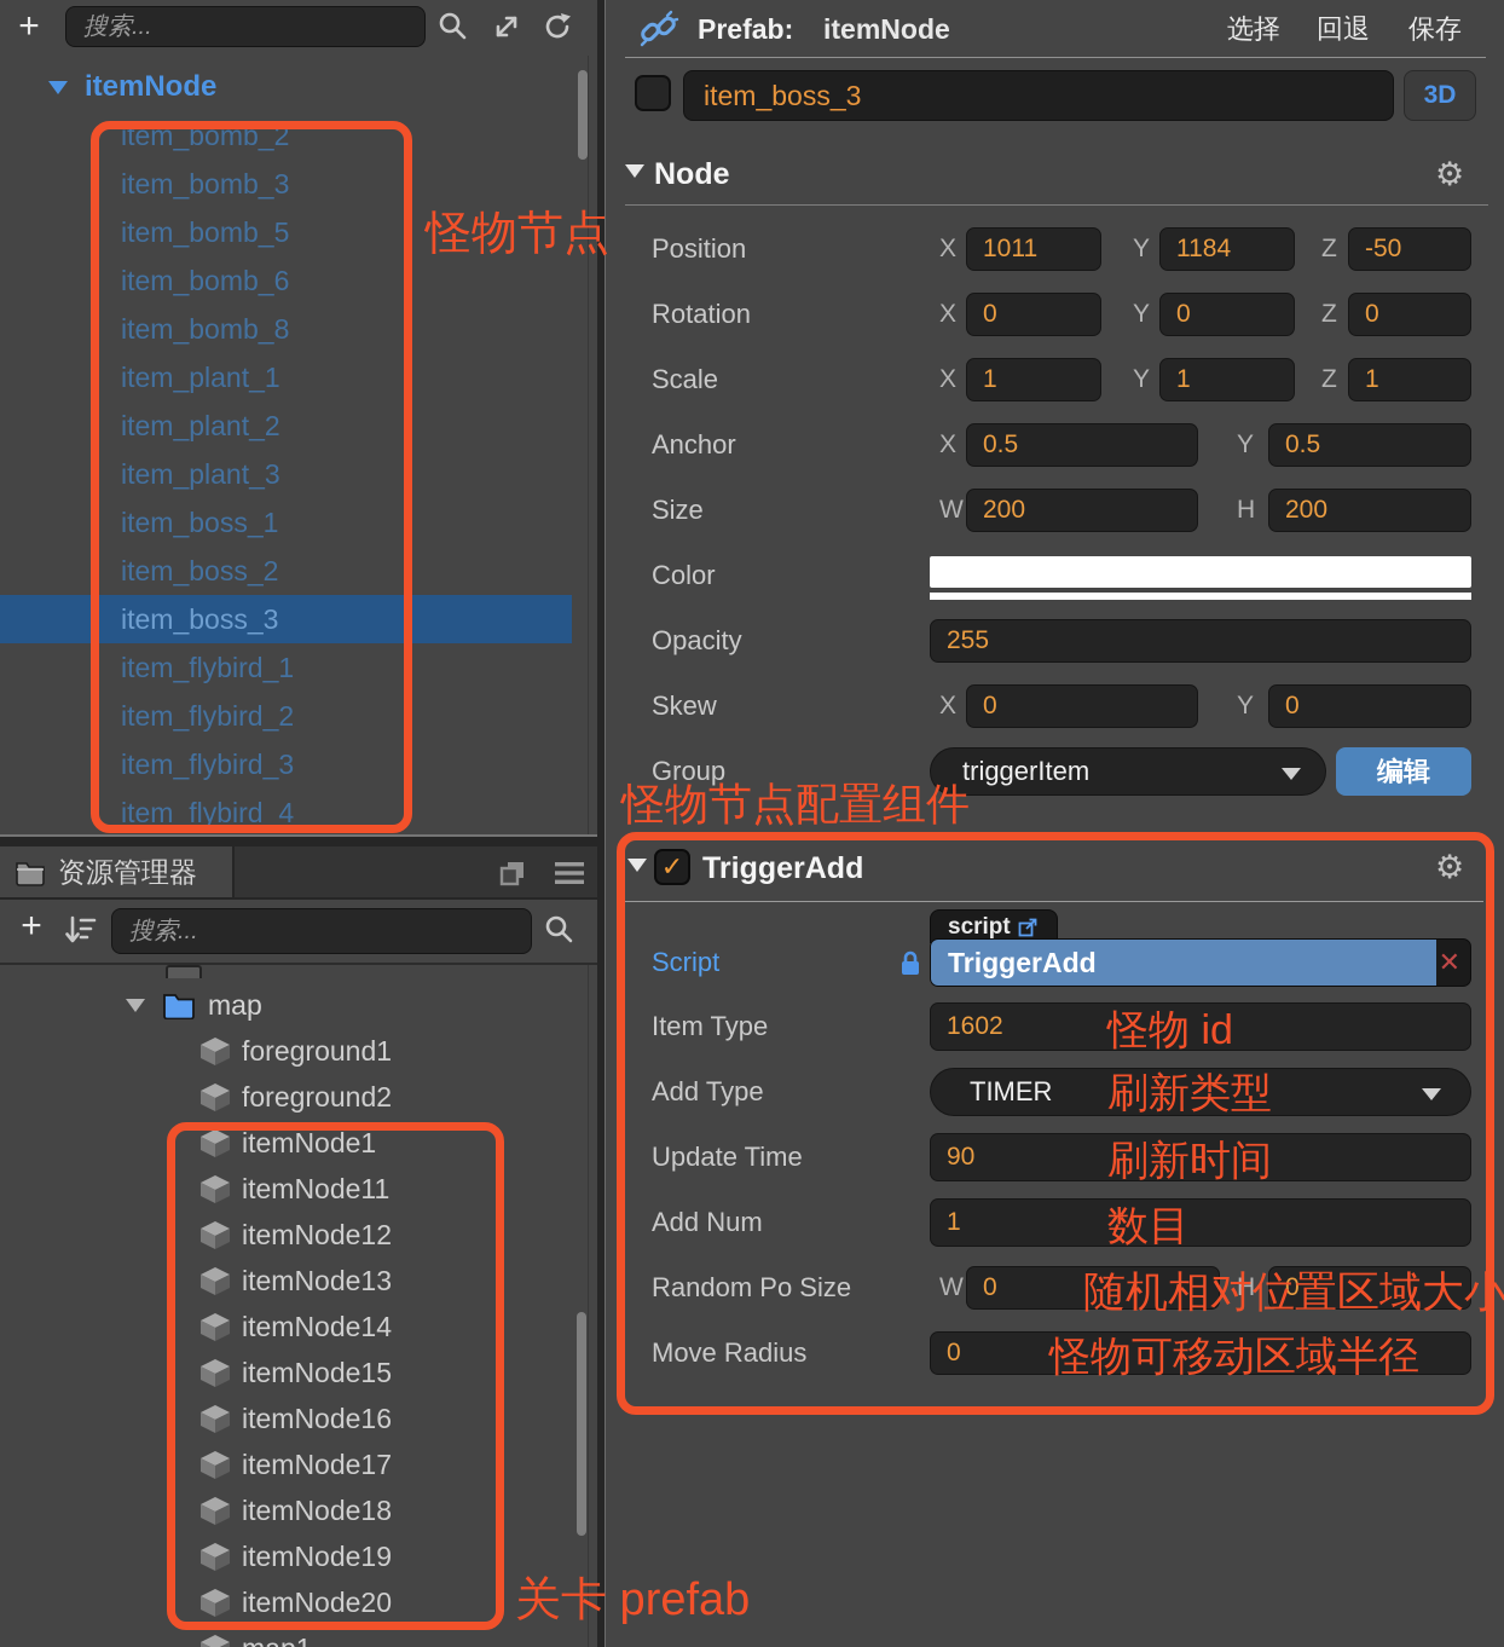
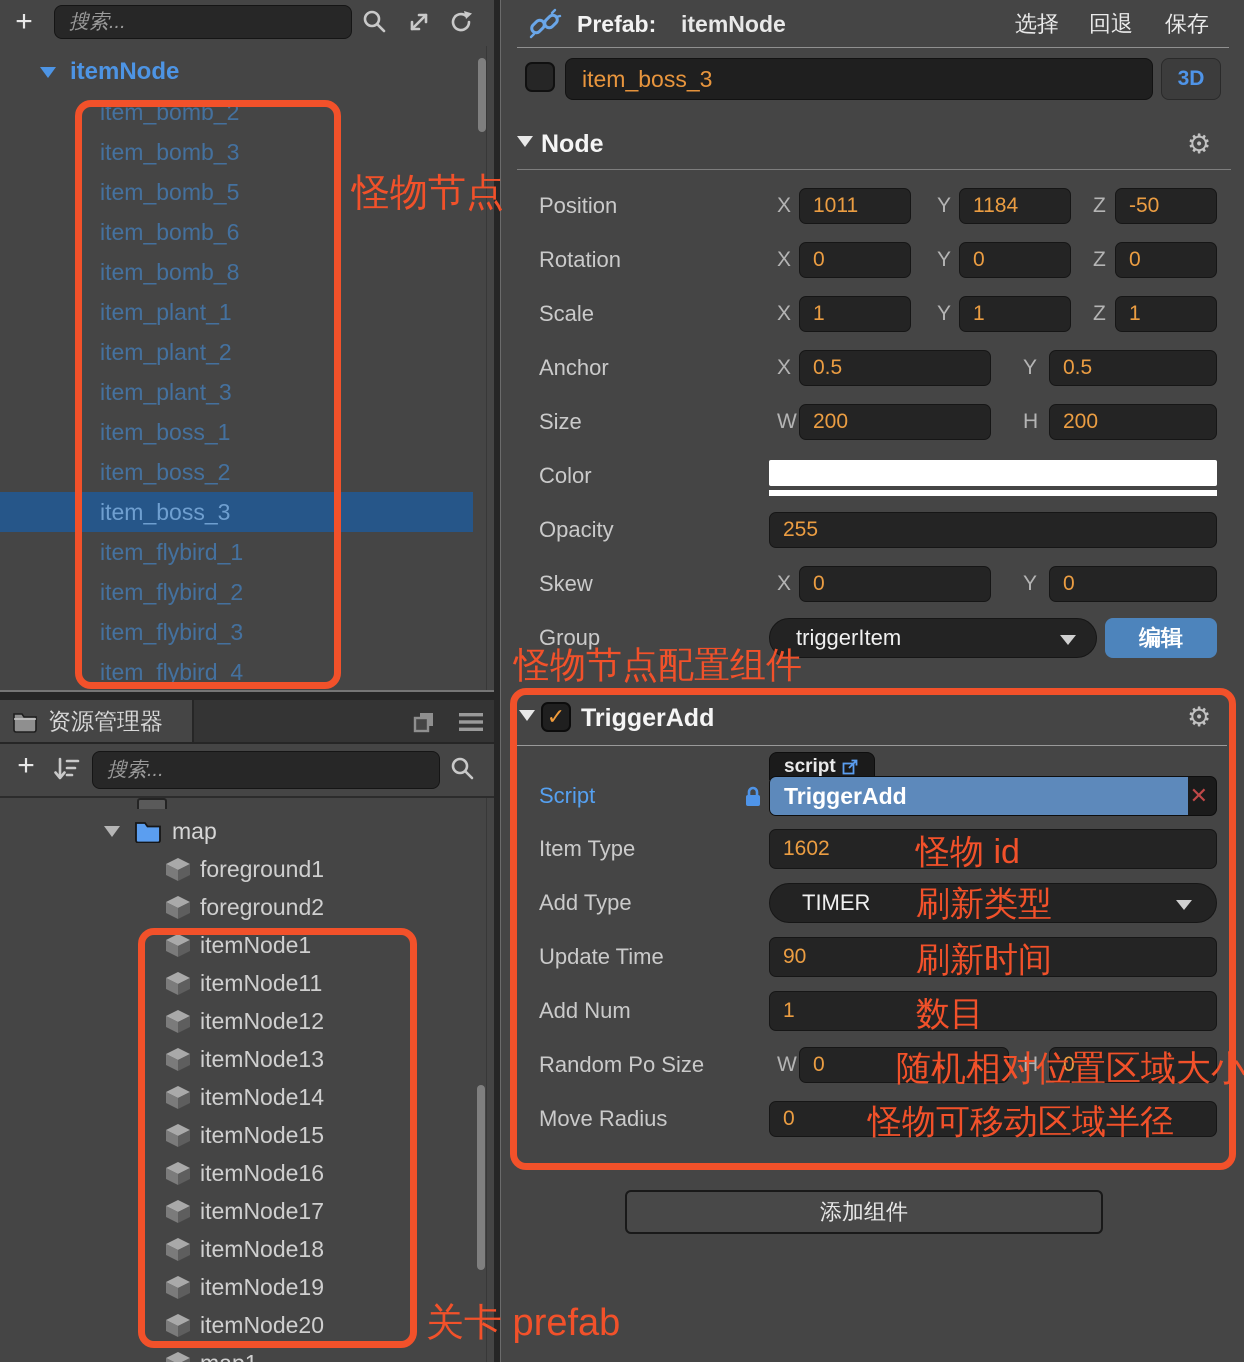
  +
  搜索...
  itemNode
  item_bomb_2
  item_bomb_3
  item_bomb_5
  item_bomb_6
  item_bomb_8
  item_plant_1
  item_plant_2
  item_plant_3
  item_boss_1
  item_boss_2
  item_boss_3
  item_flybird_1
  item_flybird_2
  item_flybird_3
  item_flybird_4
  资源管理器
  +
  搜索...
  map
  foreground1
  foreground2
  itemNode1
  itemNode11
  itemNode12
  itemNode13
  itemNode14
  itemNode15
  itemNode16
  itemNode17
  itemNode18
  itemNode19
  itemNode20
  Prefab:
  itemNode
  选择
  回退
  保存
  item_boss_3
  3D
  Node
  ⚙
  Position
  X
  1011
  Y
  1184
  Z
  -50
  Rotation
  X
  0
  Y
  0
  Z
  0
  Scale
  X
  1
  Y
  1
  Z
  1
  Anchor
  X
  0.5
  Y
  0.5
  Size
  W
  200
  H
  200
  Color
  Opacity
  255
  Skew
  X
  0
  Y
  0
  Group
  triggerItem
  编辑
  ✓
  TriggerAdd
  ⚙
  script
  Script
  TriggerAdd
  ✕
  Item Type
  1602
  Add Type
  TIMER
  Update Time
  90
  Add Num
  1
  Random Po Size
  W
  0
  H
  0
  Move Radius
  0
+ 添加组件
  怪物节点
  怪物节点配置组件
  怪物 id
  刷新类型
  刷新时间
  数目
  随机相对位置区域大小
  怪物可移动区域半径
  关卡 prefab
